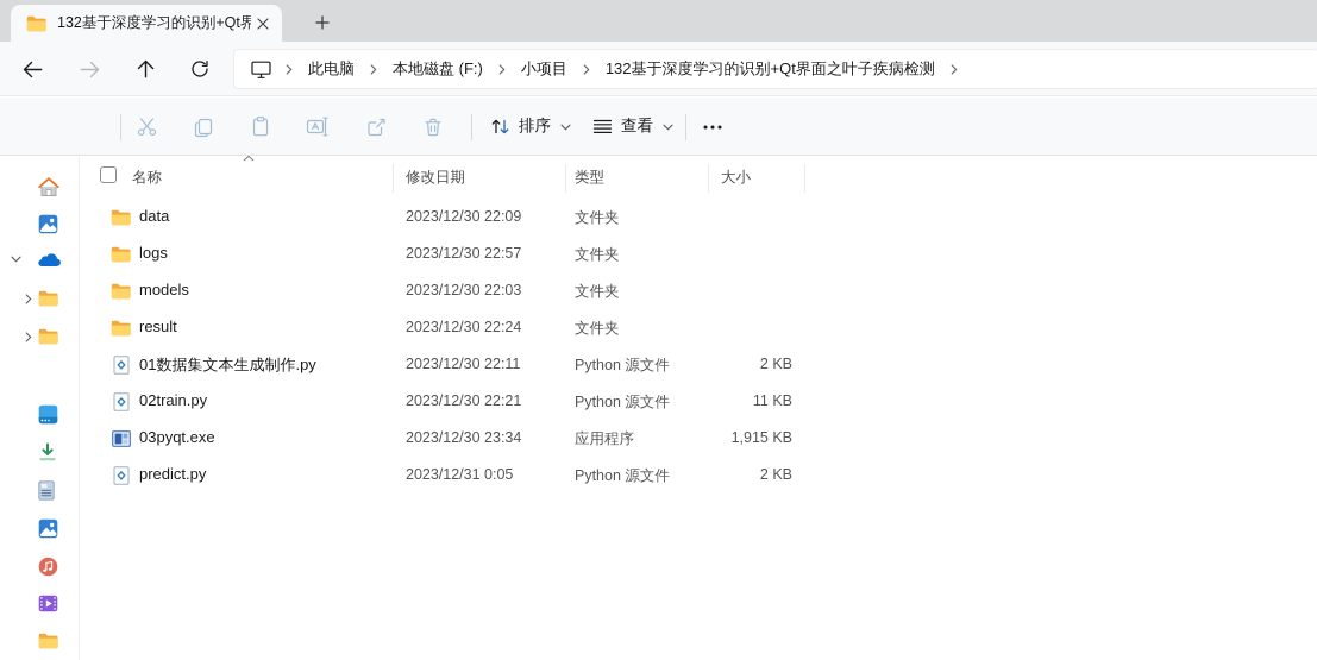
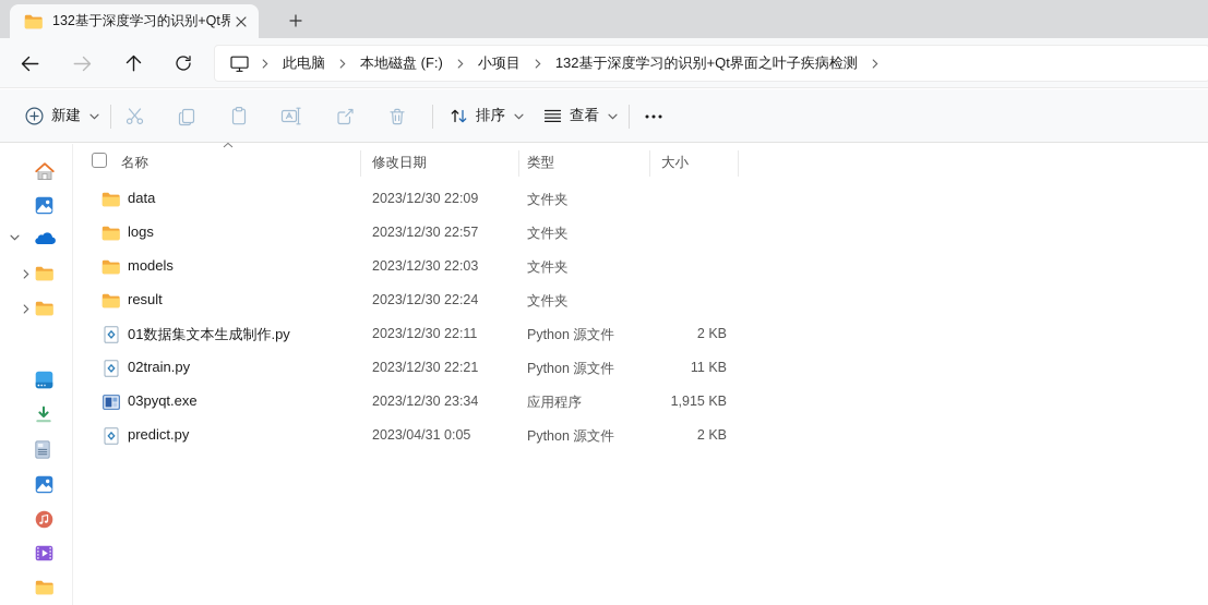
  此电脑
  本地磁盘 (F:)
  小项目
  132基于深度学习的识别+Qt界面之叶子疾病检测
+ 新建
  排序
  查看
  名称
  修改日期
  类型
  大小
  data
  2023/12/30 22:09
  文件夹
  logs
  2023/12/30 22:57
  文件夹
  models
  2023/12/30 22:03
  文件夹
  result
  2023/12/30 22:24
  文件夹
  01数据集文本生成制作.py
  2023/12/30 22:11
  Python 源文件
  2 KB
  02train.py
  2023/12/30 22:21
  Python 源文件
  11 KB
  03pyqt.exe
  2023/12/30 23:34
  应用程序
  1,915 KB
  predict.py
- 2023/12/31 0:05
+ 2023/04/31 0:05
  Python 源文件
  2 KB
